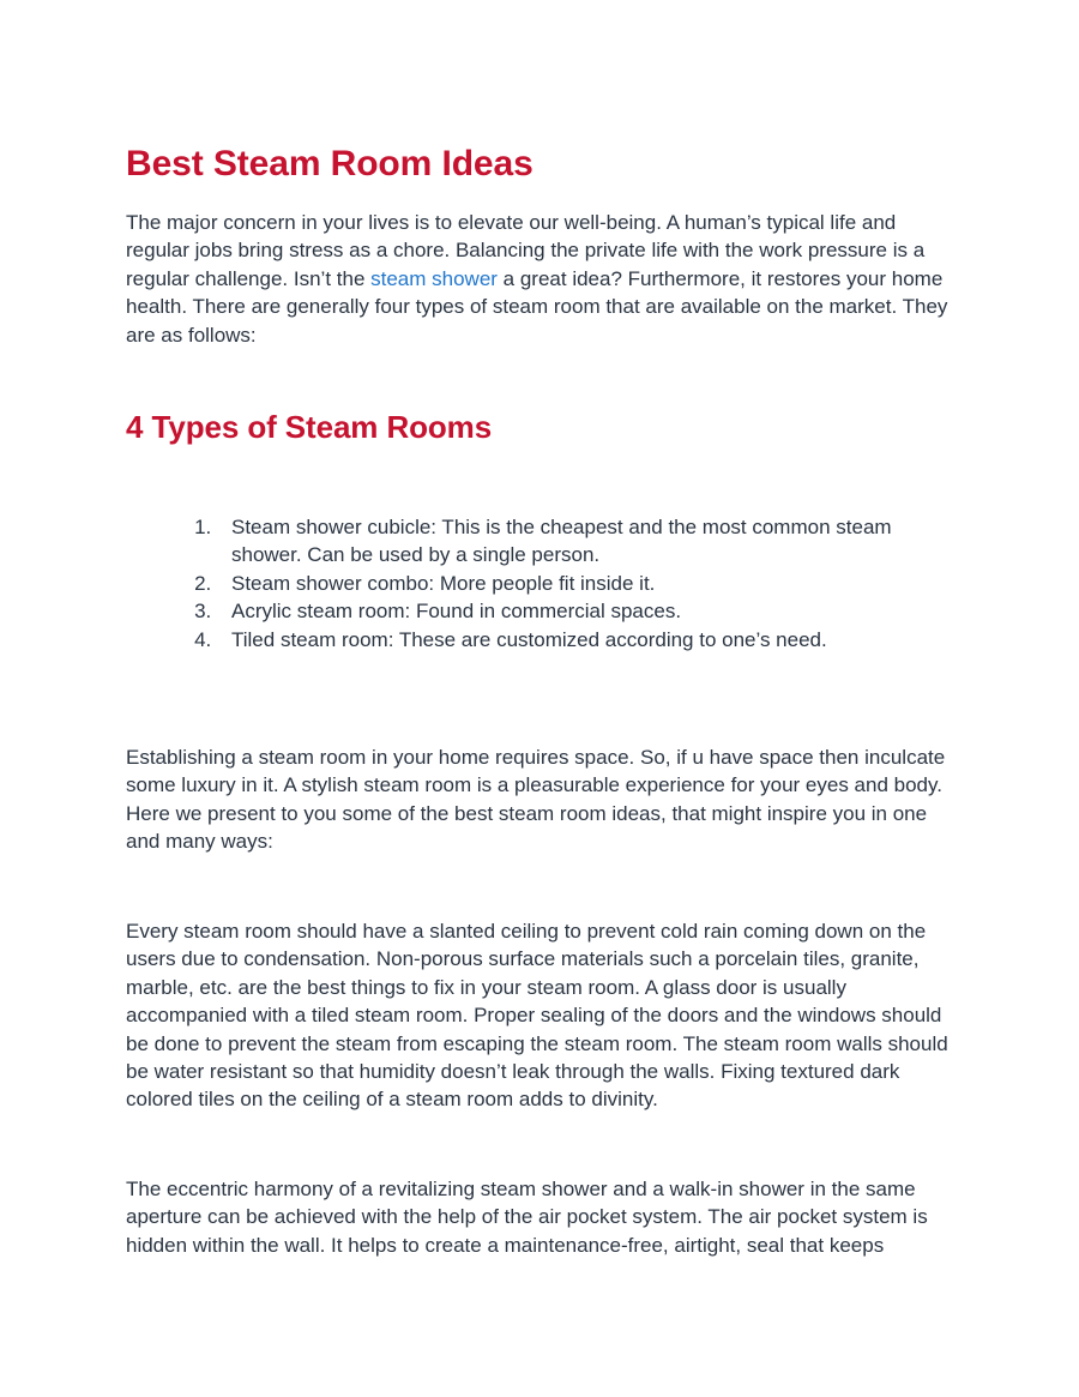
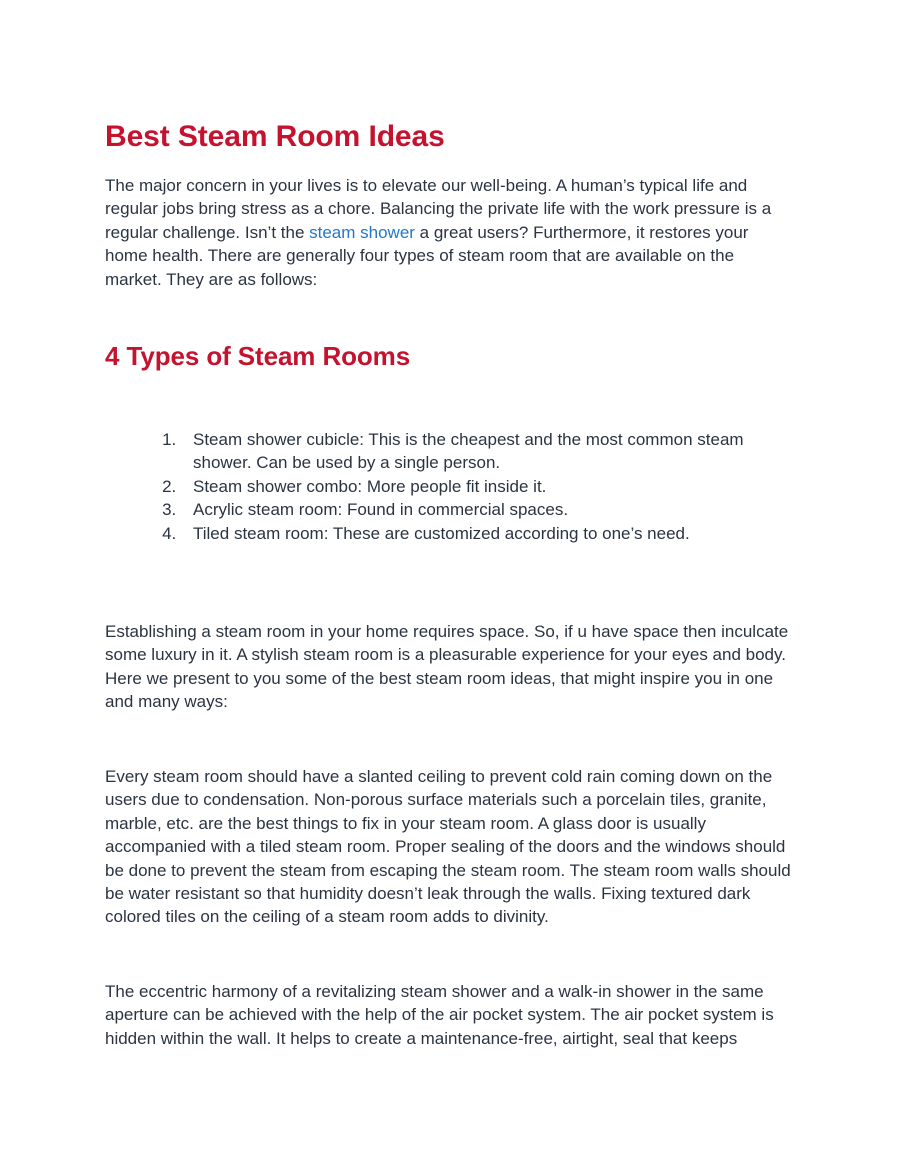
  Best Steam Room Ideas
- The major concern in your lives is to elevate our well-being. A human’s typical life and regular jobs bring stress as a chore. Balancing the private life with the work pressure is a regular challenge. Isn’t the steam shower a great idea? Furthermore, it restores your home health. There are generally four types of steam room that are available on the market. They are as follows:
+ The major concern in your lives is to elevate our well-being. A human’s typical life and regular jobs bring stress as a chore. Balancing the private life with the work pressure is a regular challenge. Isn’t the steam shower a great users? Furthermore, it restores your home health. There are generally four types of steam room that are available on the market. They are as follows:
  4 Types of Steam Rooms
  Steam shower cubicle: This is the cheapest and the most common steam shower. Can be used by a single person.
  Steam shower combo: More people fit inside it.
  Acrylic steam room: Found in commercial spaces.
  Tiled steam room: These are customized according to one’s need.
  Establishing a steam room in your home requires space. So, if u have space then inculcate some luxury in it. A stylish steam room is a pleasurable experience for your eyes and body. Here we present to you some of the best steam room ideas, that might inspire you in one and many ways:
  Every steam room should have a slanted ceiling to prevent cold rain coming down on the users due to condensation. Non-porous surface materials such a porcelain tiles, granite, marble, etc. are the best things to fix in your steam room. A glass door is usually accompanied with a tiled steam room. Proper sealing of the doors and the windows should be done to prevent the steam from escaping the steam room. The steam room walls should be water resistant so that humidity doesn’t leak through the walls. Fixing textured dark colored tiles on the ceiling of a steam room adds to divinity.
  The eccentric harmony of a revitalizing steam shower and a walk-in shower in the same aperture can be achieved with the help of the air pocket system. The air pocket system is hidden within the wall. It helps to create a maintenance-free, airtight, seal that keeps
